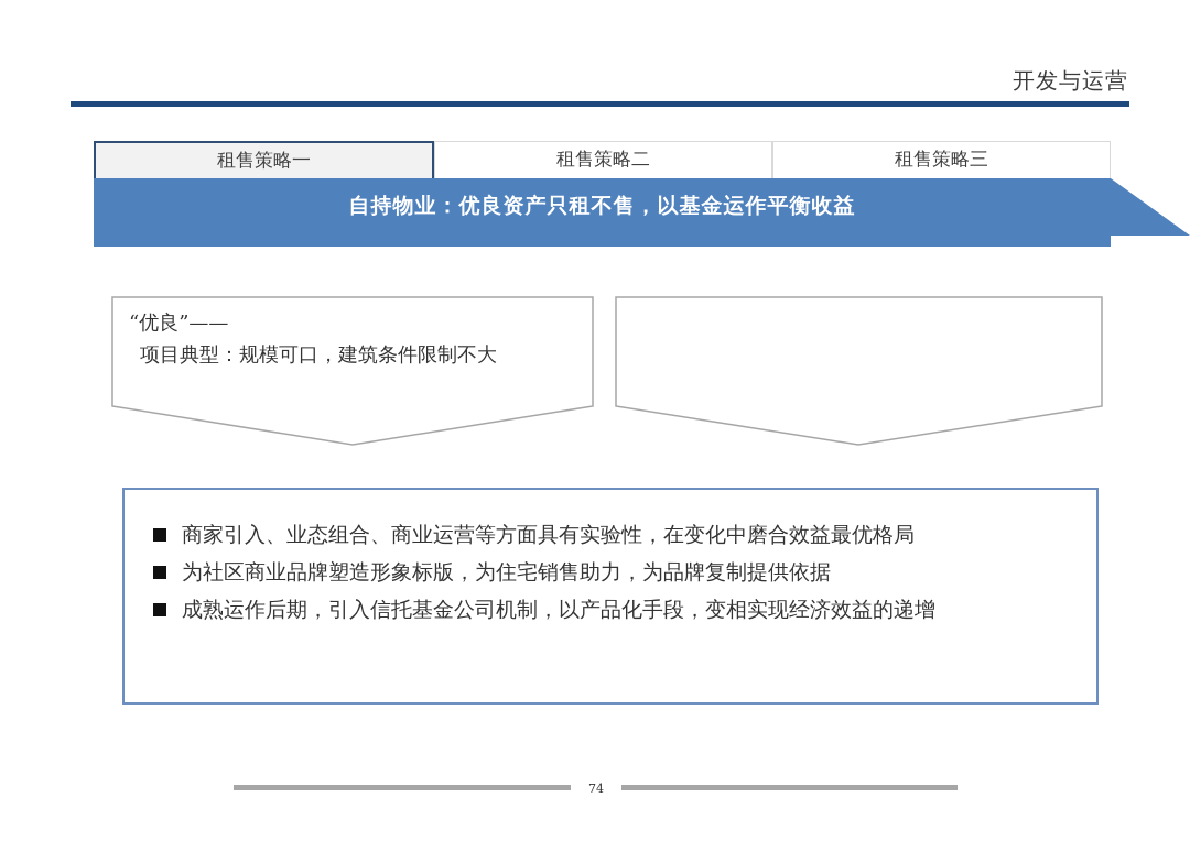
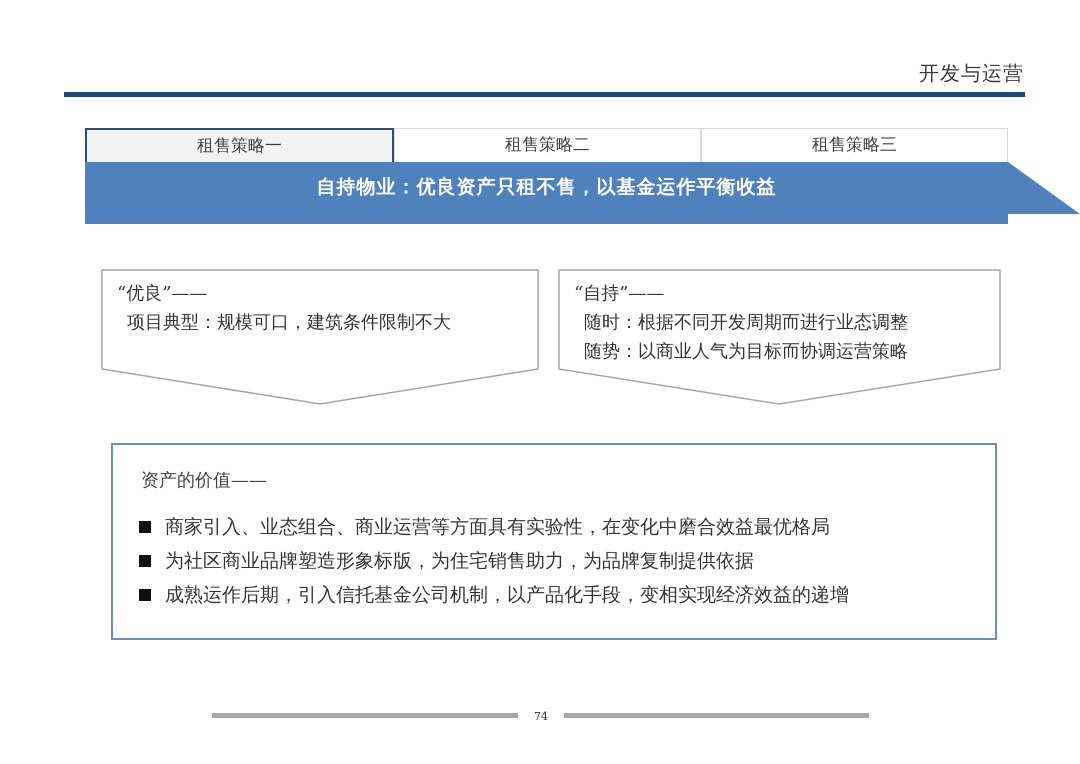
  开发与运营
  租售策略一
  租售策略二
  租售策略三
  自持物业：优良资产只租不售，以基金运作平衡收益
  “优良”——
  项目典型：规模可口，建筑条件限制不大
+ “自持”——
+ 随时：根据不同开发周期而进行业态调整
+ 随势：以商业人气为目标而协调运营策略
+ 资产的价值——
  商家引入、业态组合、商业运营等方面具有实验性，在变化中磨合效益最优格局
  为社区商业品牌塑造形象标版，为住宅销售助力，为品牌复制提供依据
  成熟运作后期，引入信托基金公司机制，以产品化手段，变相实现经济效益的递增
  74
